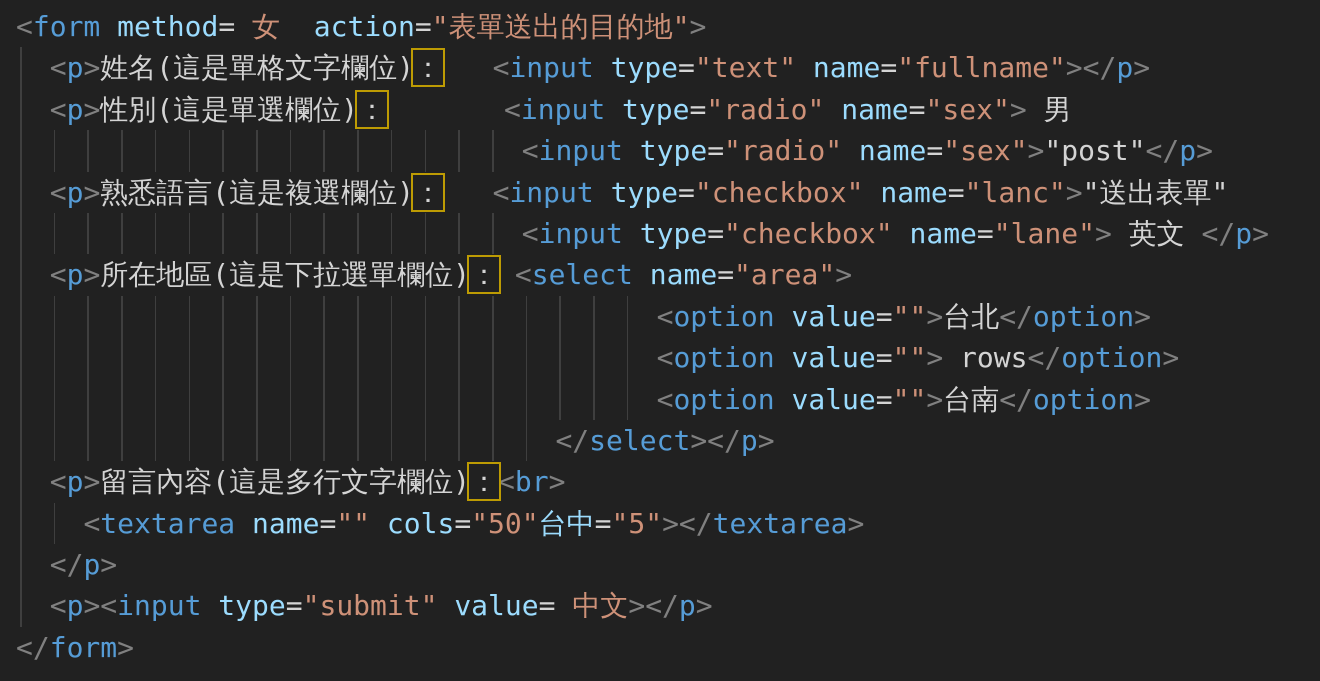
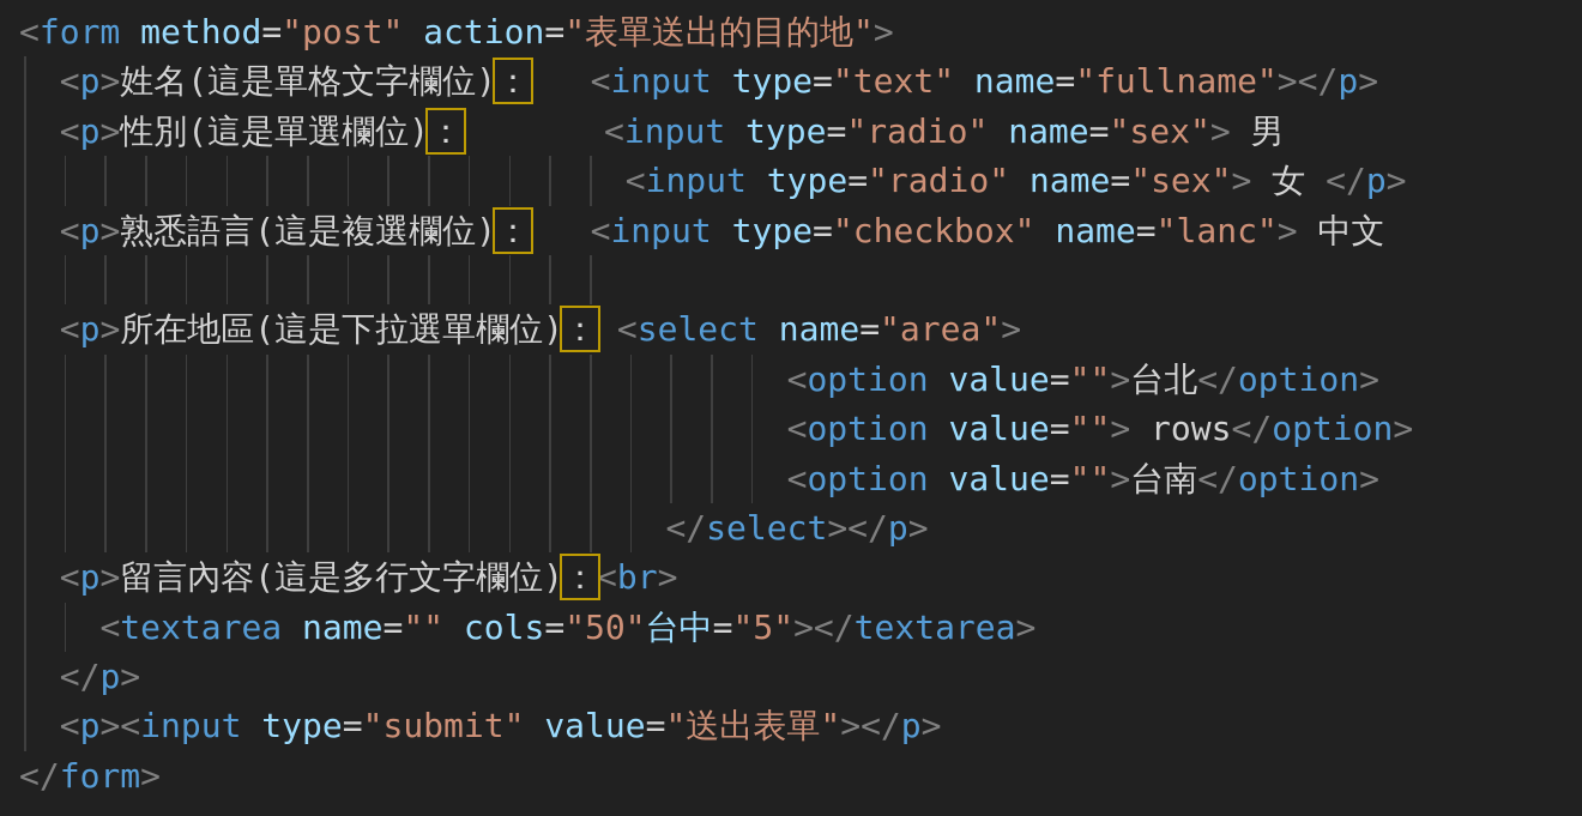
- <form method= 女 action="表單送出的目的地">
+ <form method="post" action="表單送出的目的地">
  <p>姓名(這是單格文字欄位)： <input type="text" name="fullname"></p>
  <p>性別(這是單選欄位)： <input type="radio" name="sex"> 男
- <input type="radio" name="sex">"post"</p>
+ <input type="radio" name="sex"> 女 </p>
- <p>熟悉語言(這是複選欄位)： <input type="checkbox" name="lanc">"送出表單"
+ <p>熟悉語言(這是複選欄位)： <input type="checkbox" name="lanc"> 中文
- <input type="checkbox" name="lane"> 英文 </p>
  <p>所在地區(這是下拉選單欄位)： <select name="area">
  <option value="">台北</option>
  <option value=""> rows</option>
  <option value="">台南</option>
  </select></p>
  <p>留言內容(這是多行文字欄位)：<br>
  <textarea name="" cols="50"台中="5"></textarea>
  </p>
- <p><input type="submit" value= 中文></p>
+ <p><input type="submit" value="送出表單"></p>
  </form>
